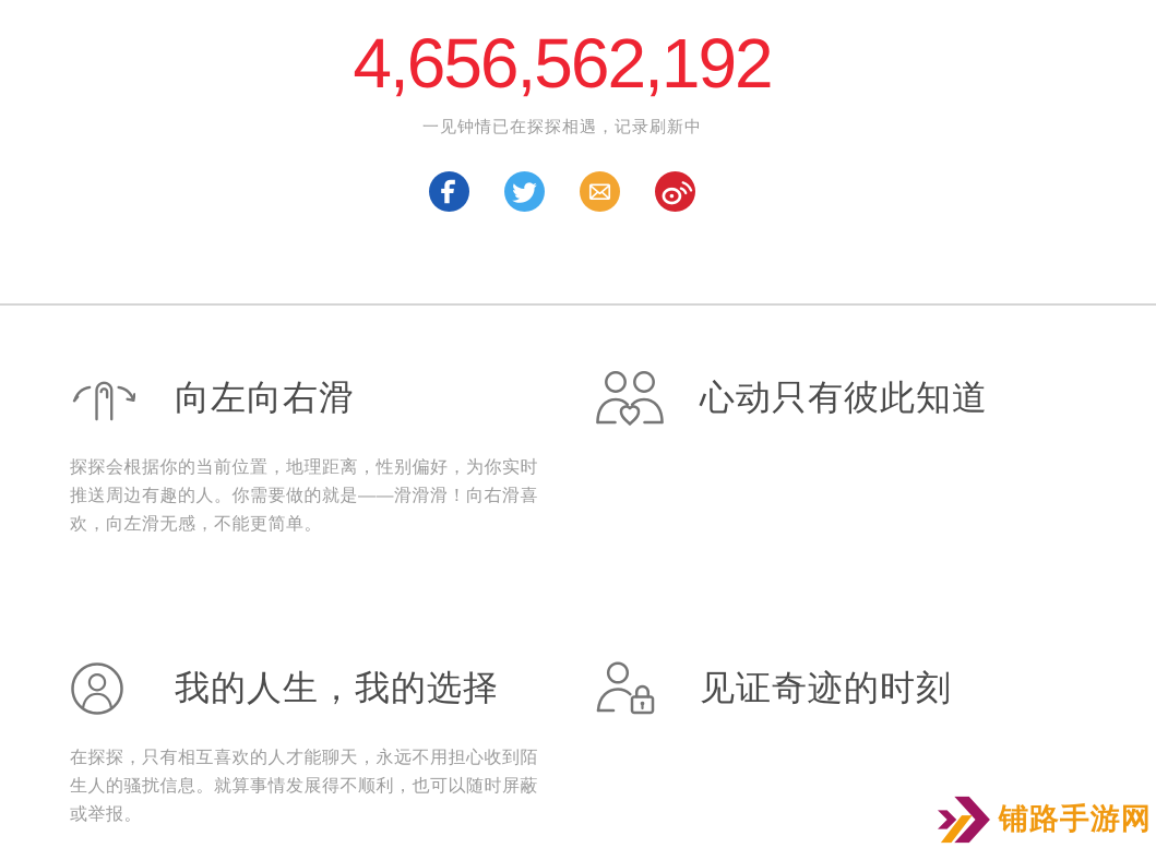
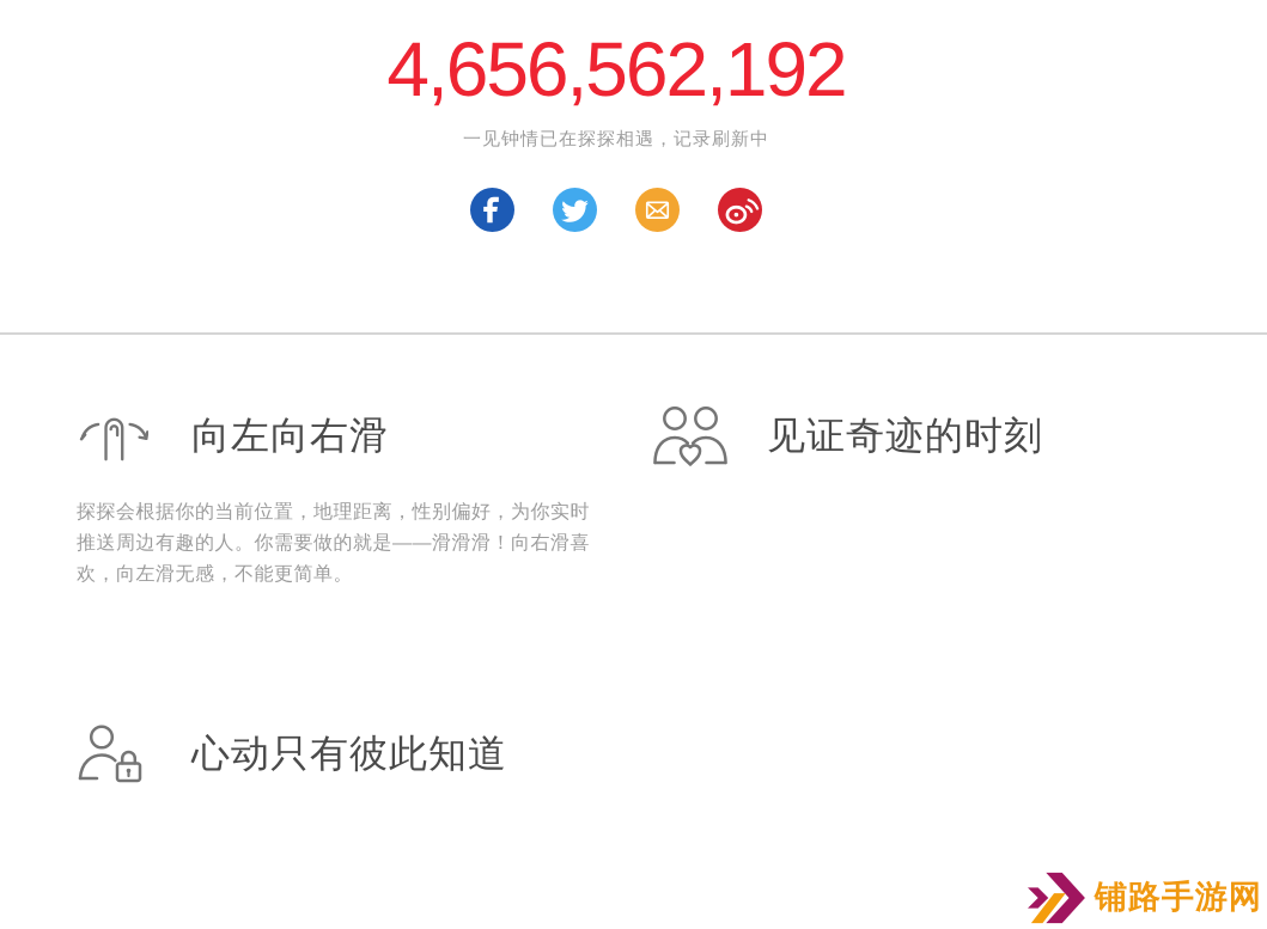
  4,656,562,192
  一见钟情已在探探相遇，记录刷新中
  向左向右滑
  探探会根据你的当前位置，地理距离，性别偏好，为你实时推送周边有趣的人。你需要做的就是——滑滑滑！向右滑喜欢，向左滑无感，不能更简单。
- 心动只有彼此知道
+ 见证奇迹的时刻
- 我的人生，我的选择
- 在探探，只有相互喜欢的人才能聊天，永远不用担心收到陌生人的骚扰信息。就算事情发展得不顺利，也可以随时屏蔽或举报。
- 见证奇迹的时刻
+ 心动只有彼此知道
  铺路手游网
